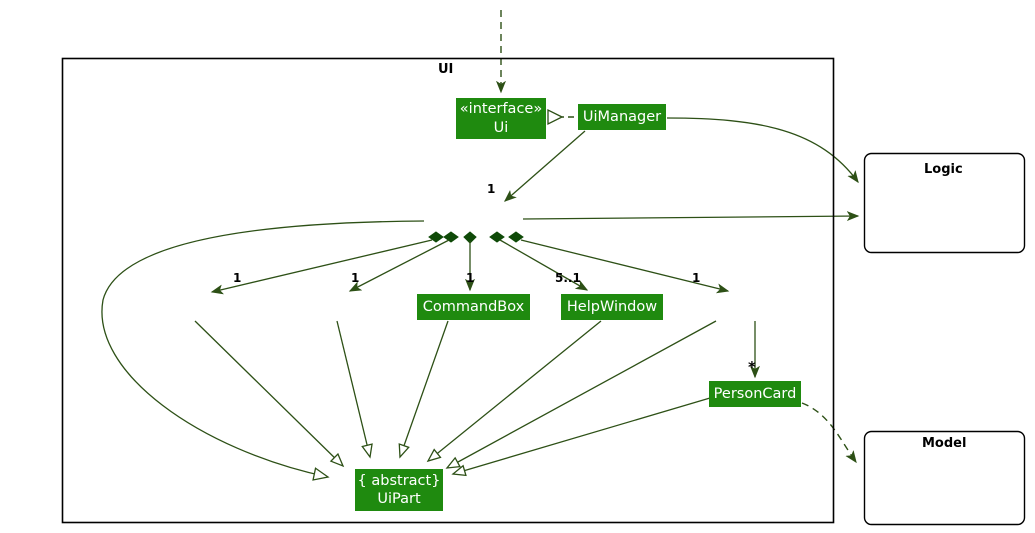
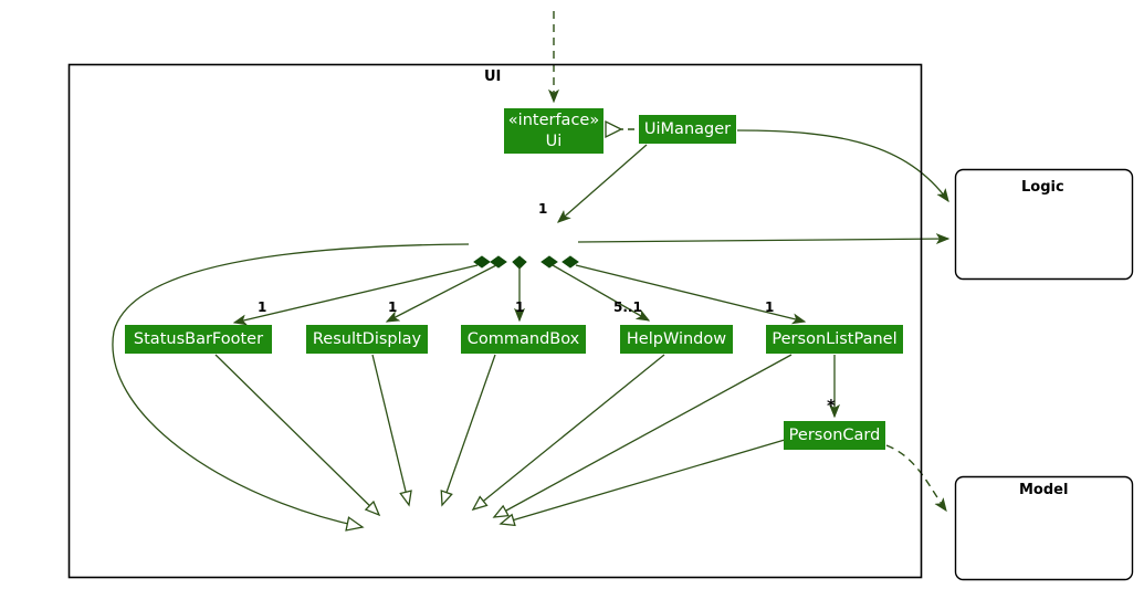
  UI
  Logic
  Model
  «interface»
  Ui
  UiManager
+ StatusBarFooter
+ ResultDisplay
  CommandBox
  HelpWindow
+ PersonListPanel
  PersonCard
- { abstract}
- UiPart
  1
  1
  1
  1
  5..1
  1
  *
